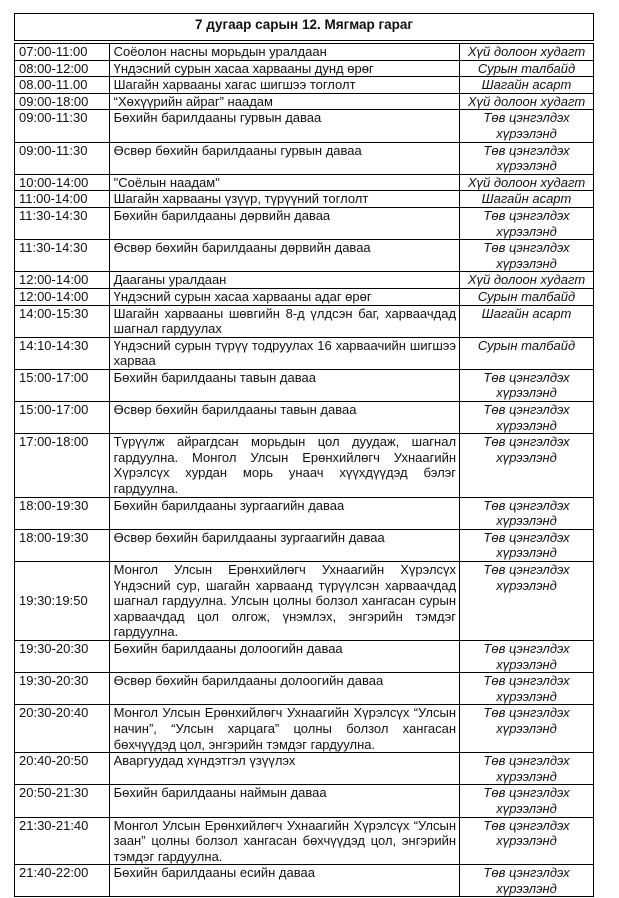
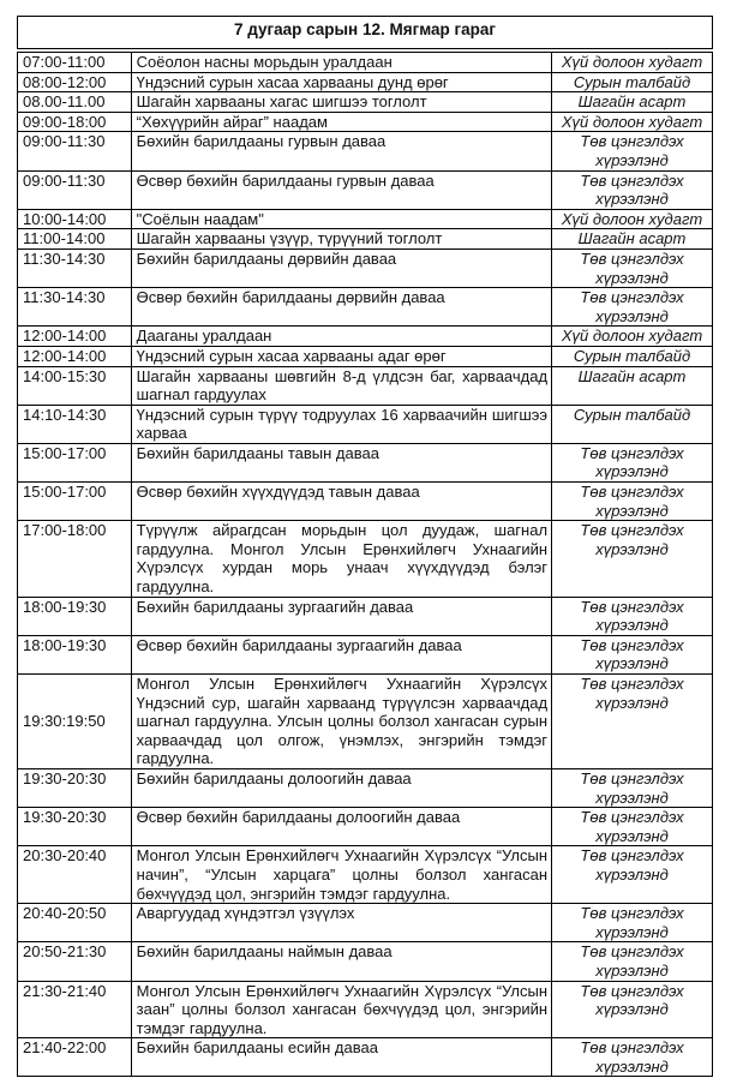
  7 дугаар сарын 12. Мягмар гараг
  07:00-11:00	Соёолон насны морьдын уралдаан	Хүй долоон худагт
  08:00-12:00	Үндэсний сурын хасаа харвааны дунд өрөг	Сурын талбайд
  08.00-11.00	Шагайн харвааны хагас шигшээ тоглолт	Шагайн асарт
  09:00-18:00	“Хөхүүрийн айраг” наадам	Хүй долоон худагт
  09:00-11:30	Бөхийн барилдааны гурвын даваа	Төв цэнгэлдэх хүрээлэнд
  09:00-11:30	Өсвөр бөхийн барилдааны гурвын даваа	Төв цэнгэлдэх хүрээлэнд
  10:00-14:00	"Соёлын наадам"	Хүй долоон худагт
  11:00-14:00	Шагайн харвааны үзүүр, түрүүний тоглолт	Шагайн асарт
  11:30-14:30	Бөхийн барилдааны дөрвийн даваа	Төв цэнгэлдэх хүрээлэнд
  11:30-14:30	Өсвөр бөхийн барилдааны дөрвийн даваа	Төв цэнгэлдэх хүрээлэнд
  12:00-14:00	Дааганы уралдаан	Хүй долоон худагт
  12:00-14:00	Үндэсний сурын хасаа харвааны адаг өрөг	Сурын талбайд
  14:00-15:30	Шагайн харвааны шөвгийн 8-д үлдсэн баг, харваачдад шагнал гардуулах	Шагайн асарт
  14:10-14:30	Үндэсний сурын түрүү тодруулах 16 харваачийн шигшээ харваа	Сурын талбайд
  15:00-17:00	Бөхийн барилдааны тавын даваа	Төв цэнгэлдэх хүрээлэнд
- 15:00-17:00	Өсвөр бөхийн барилдааны тавын даваа	Төв цэнгэлдэх хүрээлэнд
+ 15:00-17:00	Өсвөр бөхийн хүүхдүүдэд тавын даваа	Төв цэнгэлдэх хүрээлэнд
  17:00-18:00	Түрүүлж айрагдсан морьдын цол дуудаж, шагнал гардуулна. Монгол Улсын Ерөнхийлөгч Ухнаагийн Хүрэлсүх хурдан морь унаач хүүхдүүдэд бэлэг гардуулна.	Төв цэнгэлдэх хүрээлэнд
  18:00-19:30	Бөхийн барилдааны зургаагийн даваа	Төв цэнгэлдэх хүрээлэнд
  18:00-19:30	Өсвөр бөхийн барилдааны зургаагийн даваа	Төв цэнгэлдэх хүрээлэнд
  19:30:19:50	Монгол Улсын Ерөнхийлөгч Ухнаагийн Хүрэлсүх Үндэсний сур, шагайн харваанд түрүүлсэн харваачдад шагнал гардуулна. Улсын цолны болзол хангасан сурын харваачдад цол олгож, үнэмлэх, энгэрийн тэмдэг гардуулна.	Төв цэнгэлдэх хүрээлэнд
  19:30-20:30	Бөхийн барилдааны долоогийн даваа	Төв цэнгэлдэх хүрээлэнд
  19:30-20:30	Өсвөр бөхийн барилдааны долоогийн даваа	Төв цэнгэлдэх хүрээлэнд
  20:30-20:40	Монгол Улсын Ерөнхийлөгч Ухнаагийн Хүрэлсүх “Улсын начин”, “Улсын харцага” цолны болзол хангасан бөхчүүдэд цол, энгэрийн тэмдэг гардуулна.	Төв цэнгэлдэх хүрээлэнд
  20:40-20:50	Аваргуудад хүндэтгэл үзүүлэх	Төв цэнгэлдэх хүрээлэнд
  20:50-21:30	Бөхийн барилдааны наймын даваа	Төв цэнгэлдэх хүрээлэнд
  21:30-21:40	Монгол Улсын Ерөнхийлөгч Ухнаагийн Хүрэлсүх “Улсын заан” цолны болзол хангасан бөхчүүдэд цол, энгэрийн тэмдэг гардуулна.	Төв цэнгэлдэх хүрээлэнд
  21:40-22:00	Бөхийн барилдааны есийн даваа	Төв цэнгэлдэх хүрээлэнд
